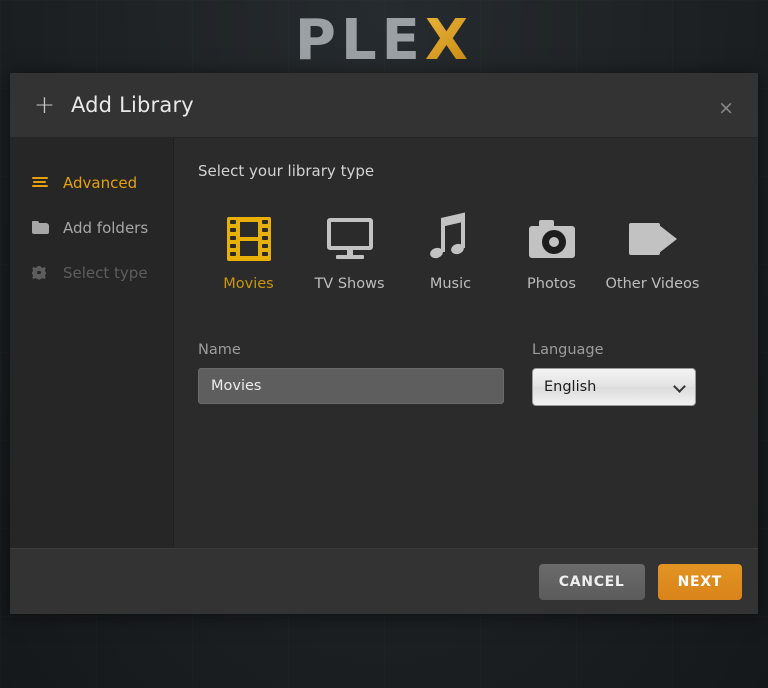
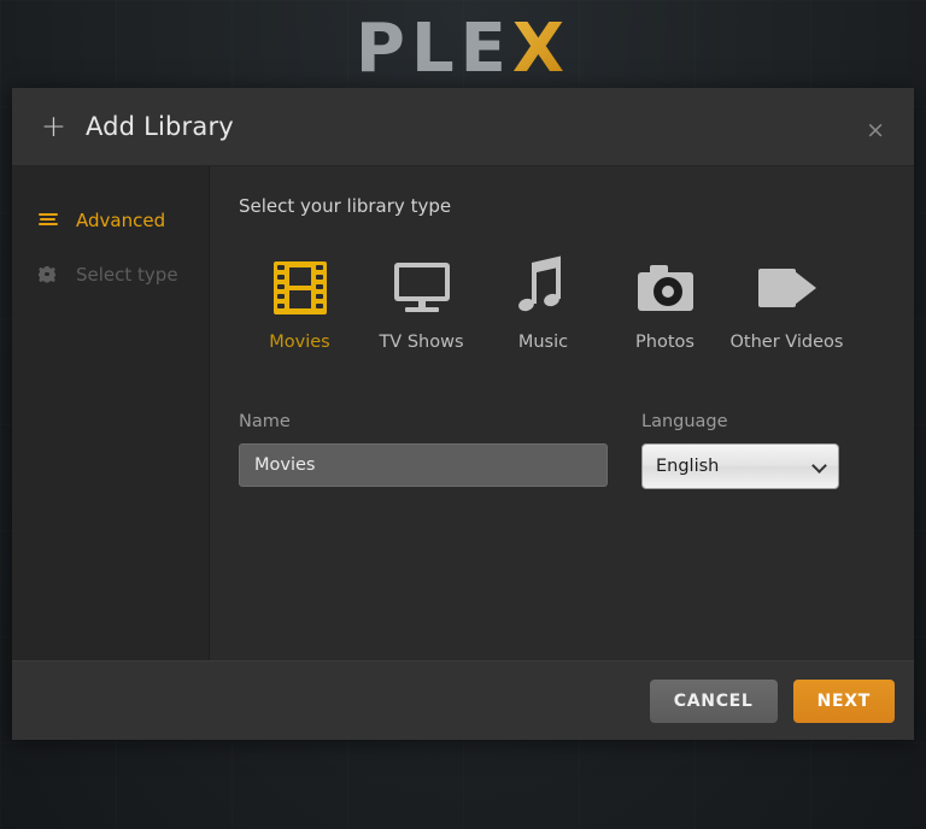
  PLEX
  +
  Add Library
  ×
  Advanced
- Add folders
  Select type
  Select your library type
  Movies
  TV Shows
  Music
  Photos
  Other Videos
  Name
  Movies
  Language
  English
  CANCEL
  NEXT
